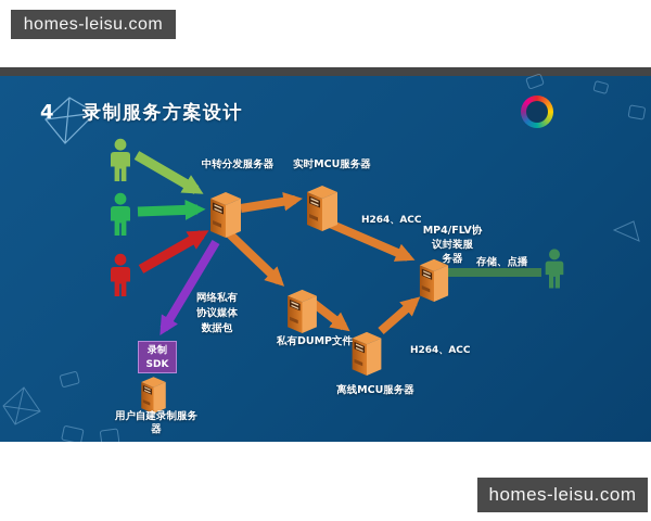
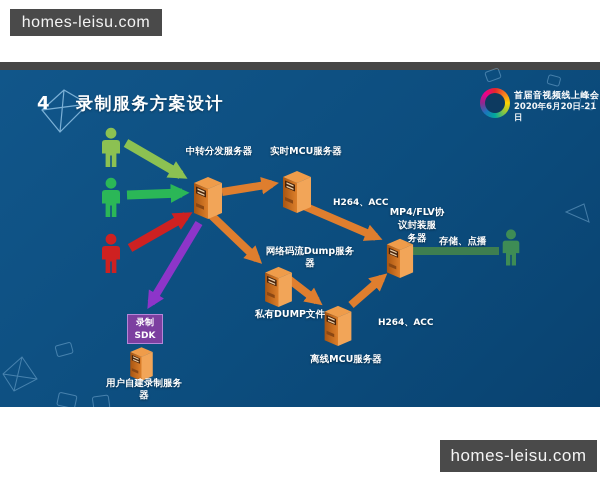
  homes-leisu.com
  4
  录制服务方案设计
+ 首届音视频线上峰会
+ 2020年6月20日-21日
  录制
  SDK
  中转分发服务器
  实时MCU服务器
  H264、ACC
  MP4/FLV协
  议封装服
  务器
  存储、点播
+ 网络码流Dump服务器
  私有DUMP文件
  离线MCU服务器
  H264、ACC
- 网络私有
- 协议媒体
- 数据包
  用户自建录制服务
  器
  homes-leisu.com
